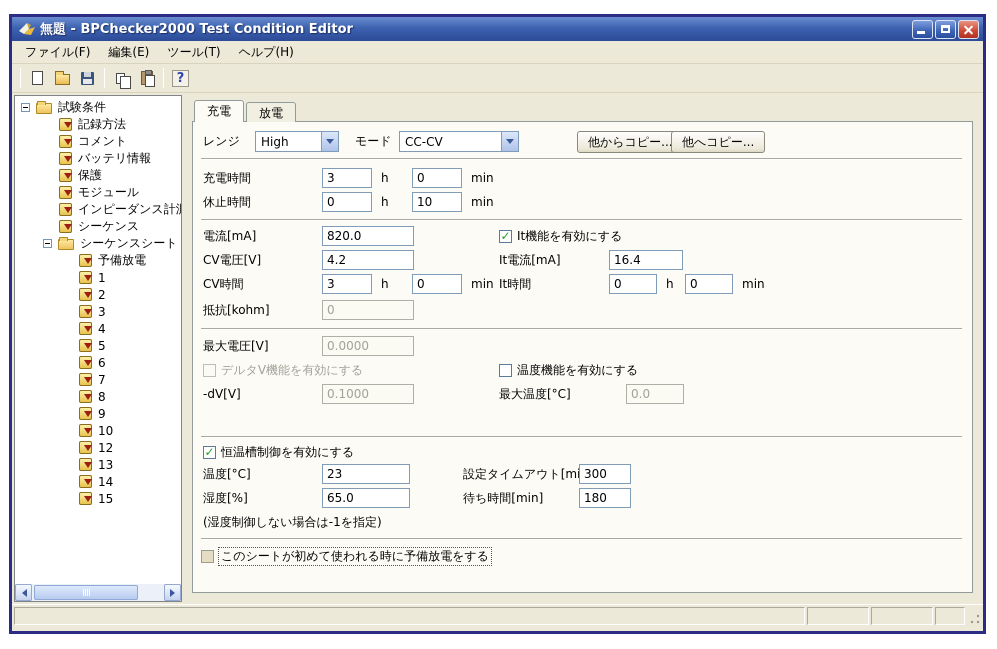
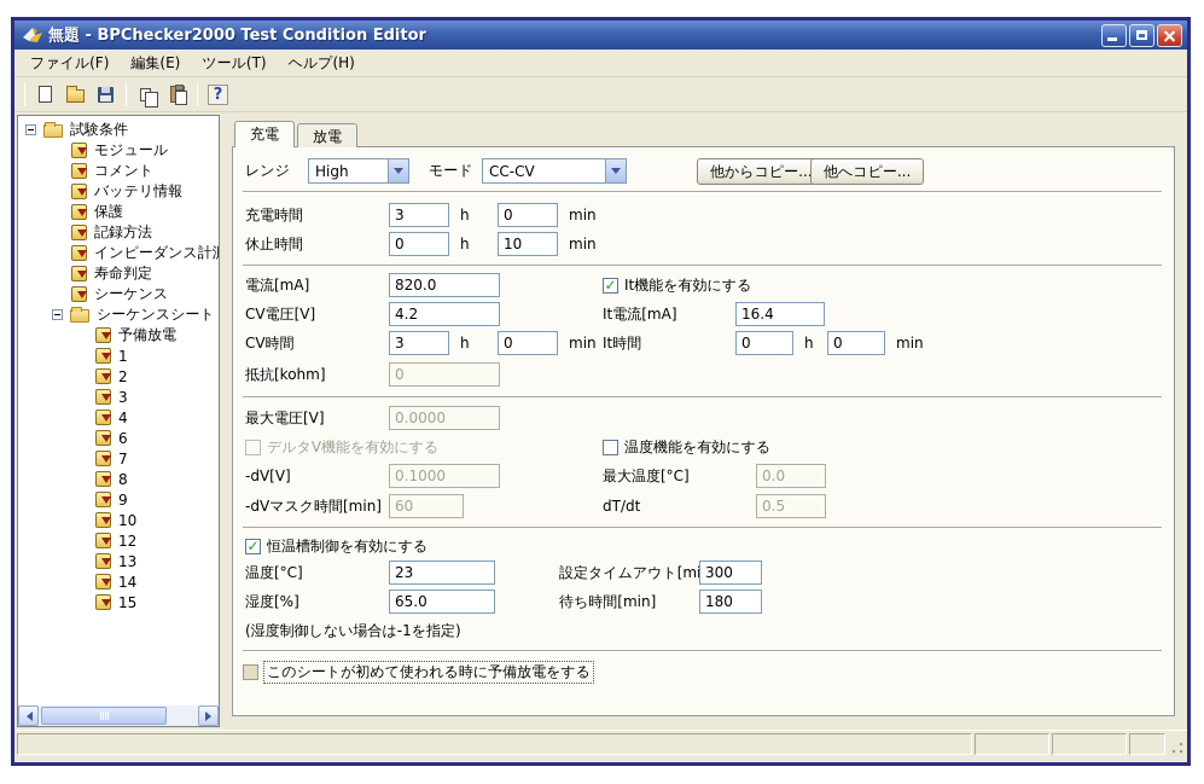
  無題 - BPChecker2000 Test Condition Editor
  ファイル(F)
  編集(E)
  ツール(T)
  ヘルプ(H)
  ?
  試験条件
- 記録方法
+ モジュール
  コメント
  バッテリ情報
  保護
- モジュール
+ 記録方法
  インピーダンス計
+ 寿命判定
  シーケンス
  シーケンスシート
  予備放電
  1
  2
  3
  4
- 5
  6
  7
  8
  9
  10
  12
  13
  14
  15
  充電
  放電
  レンジ
  High
  モード
  CC-CV
  他からコピー..
  他へコピー...
  充電時間
  3
  h
  0
  min
  休止時間
  0
  h
  10
  min
  電流[mA]
  820.0
  ✓
  It機能を有効にする
  CV電圧[V]
  4.2
  It電流[mA]
  16.4
  CV時間
  3
  h
  0
  min
  It時間
  0
  h
  0
  min
  抵抗[kohm]
  0
  最大電圧[V]
  0.0000
  デルタV機能を有効にする
  温度機能を有効にする
  -dV[V]
  0.1000
  最大温度[°C]
  0.0
+ -dVマスク時間[min]
+ 60
+ dT/dt
+ 0.5
  ✓
  恒温槽制御を有効にする
  温度[°C]
  23
  設定タイムアウト[m
  300
  湿度[%]
  65.0
  待ち時間[min]
  180
  (湿度制御しない場合は-1を指定)
  このシートが初めて使われる時に予備放電をする
